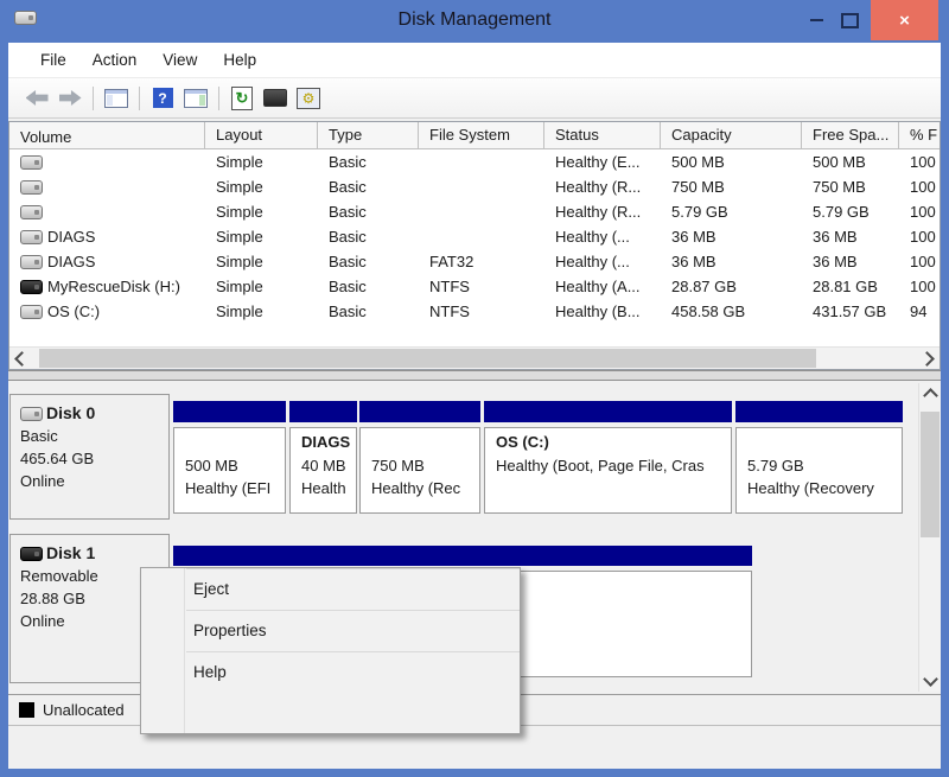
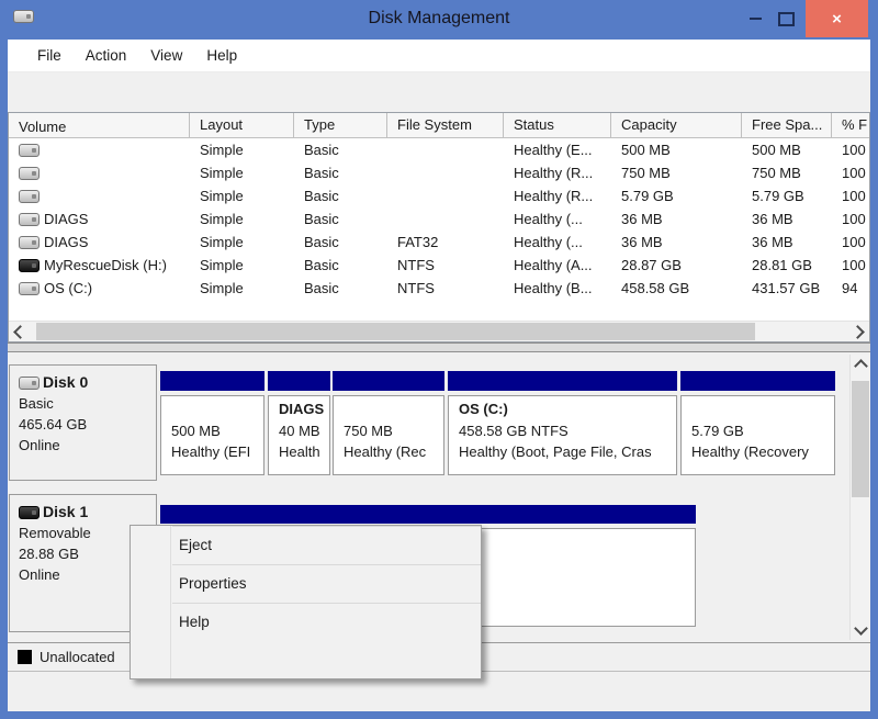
  Disk Management
  ×
  File
  Action
  View
  Help
- ?
- ↻
- ⚙
  Volume
  Layout
  Type
  File System
  Status
  Capacity
  Free Spa...
  % F
  Simple
  Basic
  Healthy (E...
  500 MB
  500 MB
  100
  Simple
  Basic
  Healthy (R...
  750 MB
  750 MB
  100
  Simple
  Basic
  Healthy (R...
  5.79 GB
  5.79 GB
  100
  DIAGS
  Simple
  Basic
  Healthy (...
  36 MB
  36 MB
  100
  DIAGS
  Simple
  Basic
  FAT32
  Healthy (...
  36 MB
  36 MB
  100
  MyRescueDisk (H:)
  Simple
  Basic
  NTFS
  Healthy (A...
  28.87 GB
  28.81 GB
  100
  OS (C:)
  Simple
  Basic
  NTFS
  Healthy (B...
  458.58 GB
  431.57 GB
  94
  Disk 0
  Basic
  465.64 GB
  Online
  500 MB
  Healthy (EFI
  DIAGS
  40 MB
  Health
  750 MB
  Healthy (Rec
  OS (C:)
+ 458.58 GB NTFS
  Healthy (Boot, Page File, Cras
  5.79 GB
  Healthy (Recovery
  Disk 1
  Removable
  28.88 GB
  Online
  Unallocated
  Eject
  Properties
  Help
